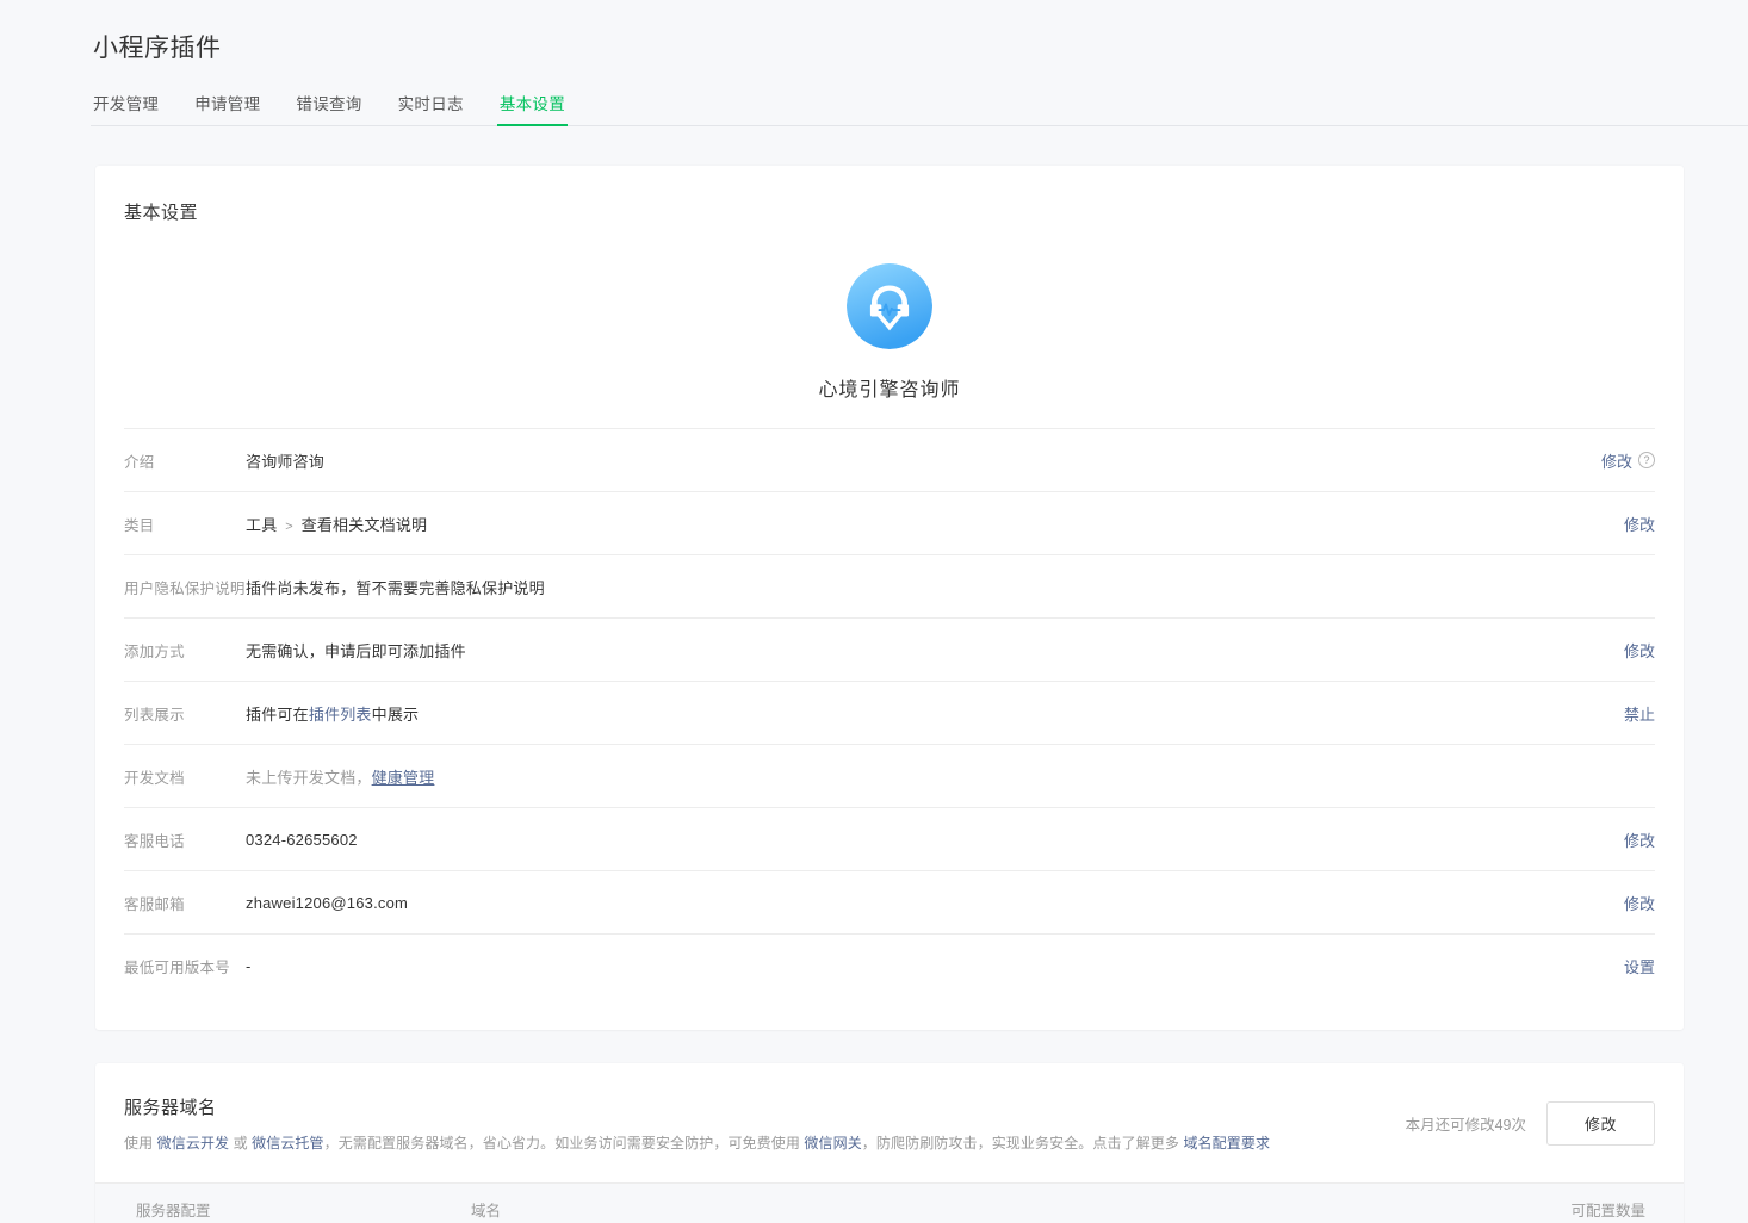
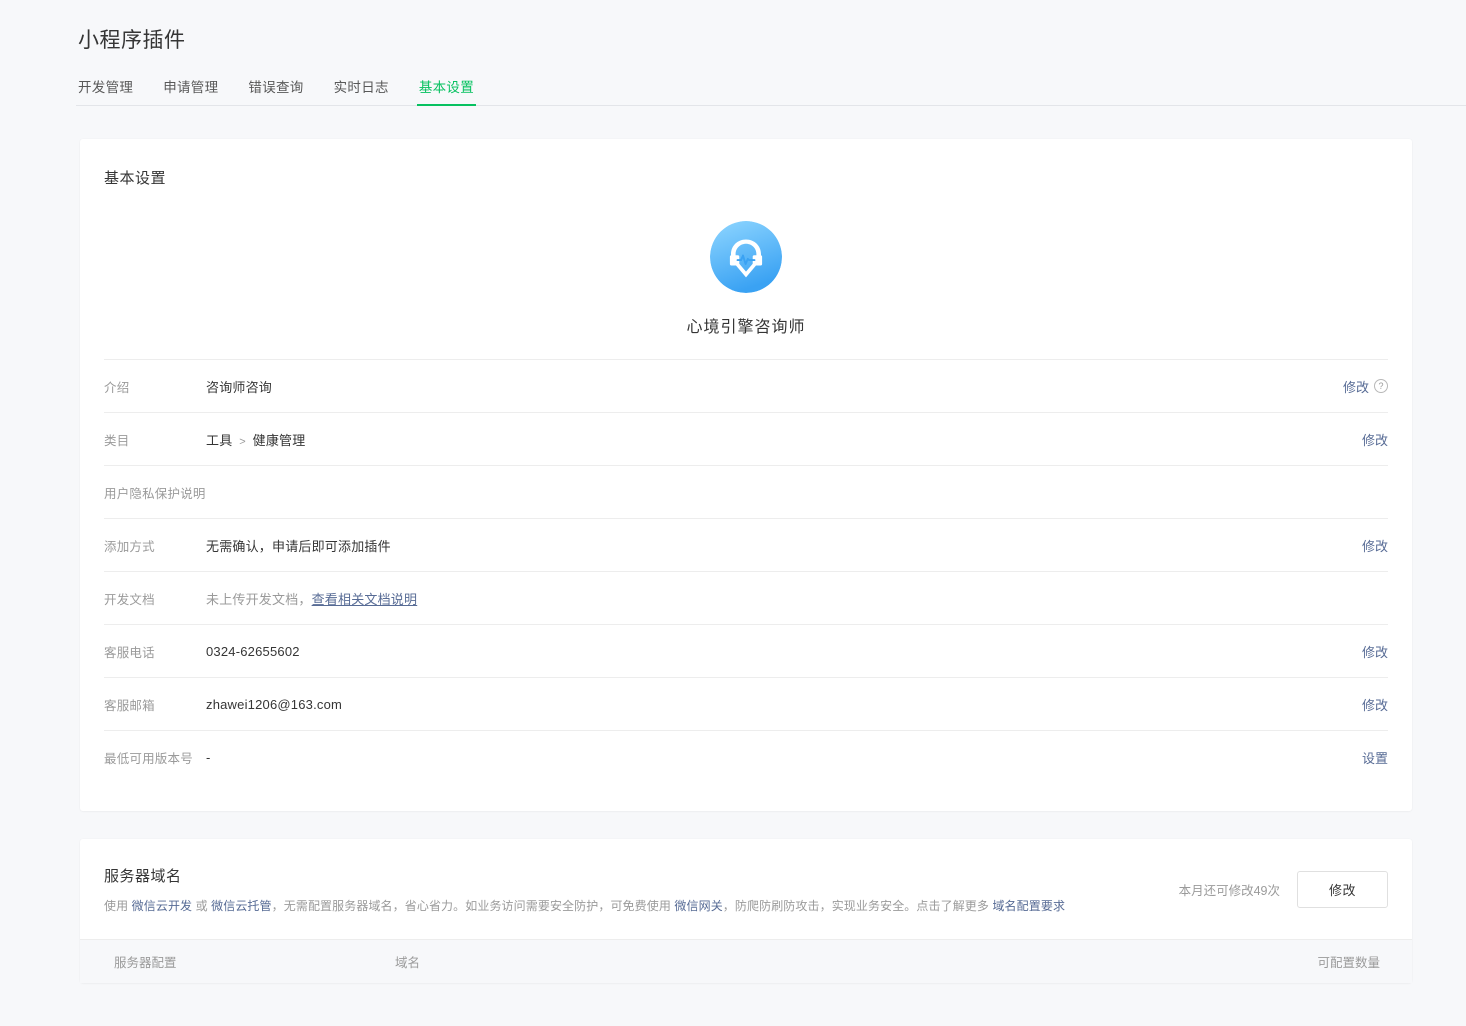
  小程序插件
  开发管理
  申请管理
  错误查询
  实时日志
  基本设置
  基本设置
  心境引擎咨询师
  介绍
  咨询师咨询
  修改
  ?
  类目
- 工具 > 查看相关文档说明
+ 工具 > 健康管理
  修改
  用户隐私保护说明
- 插件尚未发布，暂不需要完善隐私保护说明
  添加方式
  无需确认，申请后即可添加插件
  修改
- 列表展示
- 插件可在插件列表中展示
- 禁止
  开发文档
- 未上传开发文档，健康管理
+ 未上传开发文档，查看相关文档说明
  客服电话
  0324-62655602
  修改
  客服邮箱
  zhawei1206@163.com
  修改
  最低可用版本号
  -
  设置
  服务器域名
  使用 微信云开发 或 微信云托管，无需配置服务器域名，省心省力。如业务访问需要安全防护，可免费使用 微信网关，防爬防刷防攻击，实现业务安全。点击了解更多 域名配置要求
  本月还可修改49次
  修改
  服务器配置
  域名
  可配置数量
